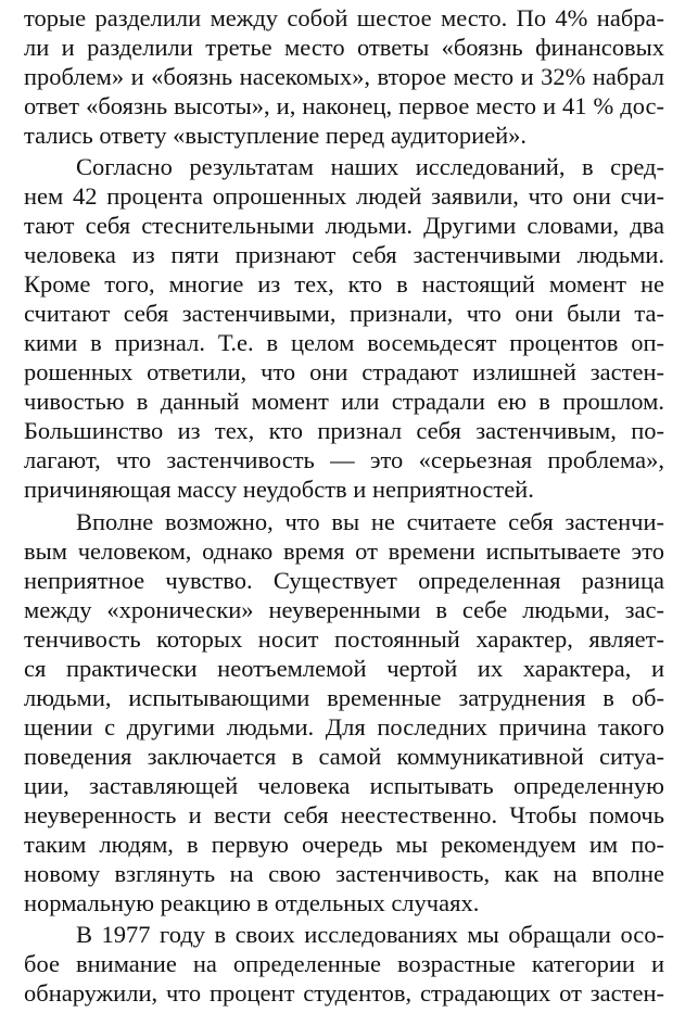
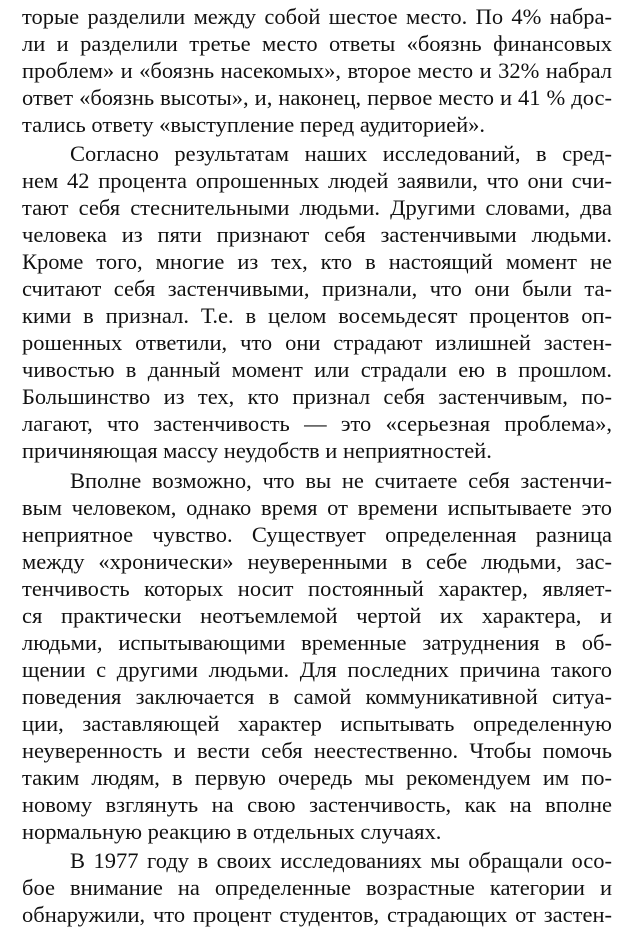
  торые разделили между собой шестое место. По 4% набра-
  ли и разделили третье место ответы «боязнь финансовых
  проблем» и «боязнь насекомых», второе место и 32% набрал
  ответ «боязнь высоты», и, наконец, первое место и 41 % дос-
  тались ответу «выступление перед аудиторией».
  Согласно результатам наших исследований, в сред-
  нем 42 процента опрошенных людей заявили, что они счи-
  тают себя стеснительными людьми. Другими словами, два
  человека из пяти признают себя застенчивыми людьми.
  Кроме того, многие из тех, кто в настоящий момент не
  считают себя застенчивыми, признали, что они были та-
  кими в признал. Т.е. в целом восемьдесят процентов оп-
  рошенных ответили, что они страдают излишней застен-
  чивостью в данный момент или страдали ею в прошлом.
  Большинство из тех, кто признал себя застенчивым, по-
  лагают, что застенчивость — это «серьезная проблема»,
  причиняющая массу неудобств и неприятностей.
  Вполне возможно, что вы не считаете себя застенчи-
  вым человеком, однако время от времени испытываете это
  неприятное чувство. Существует определенная разница
  между «хронически» неуверенными в себе людьми, зас-
  тенчивость которых носит постоянный характер, являет-
  ся практически неотъемлемой чертой их характера, и
  людьми, испытывающими временные затруднения в об-
  щении с другими людьми. Для последних причина такого
  поведения заключается в самой коммуникативной ситуа-
- ции, заставляющей человека испытывать определенную
+ ции, заставляющей характер испытывать определенную
  неуверенность и вести себя неестественно. Чтобы помочь
  таким людям, в первую очередь мы рекомендуем им по-
  новому взглянуть на свою застенчивость, как на вполне
  нормальную реакцию в отдельных случаях.
  В 1977 году в своих исследованиях мы обращали осо-
  бое внимание на определенные возрастные категории и
  обнаружили, что процент студентов, страдающих от застен-
